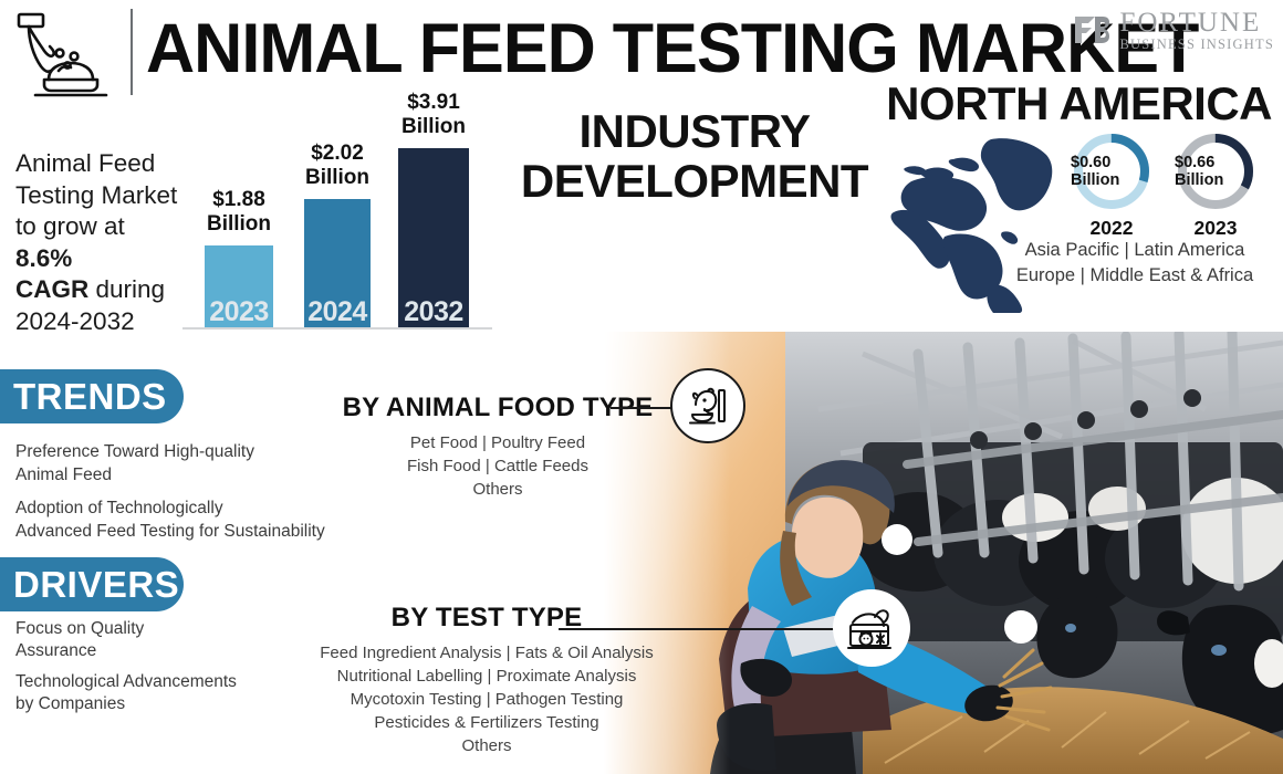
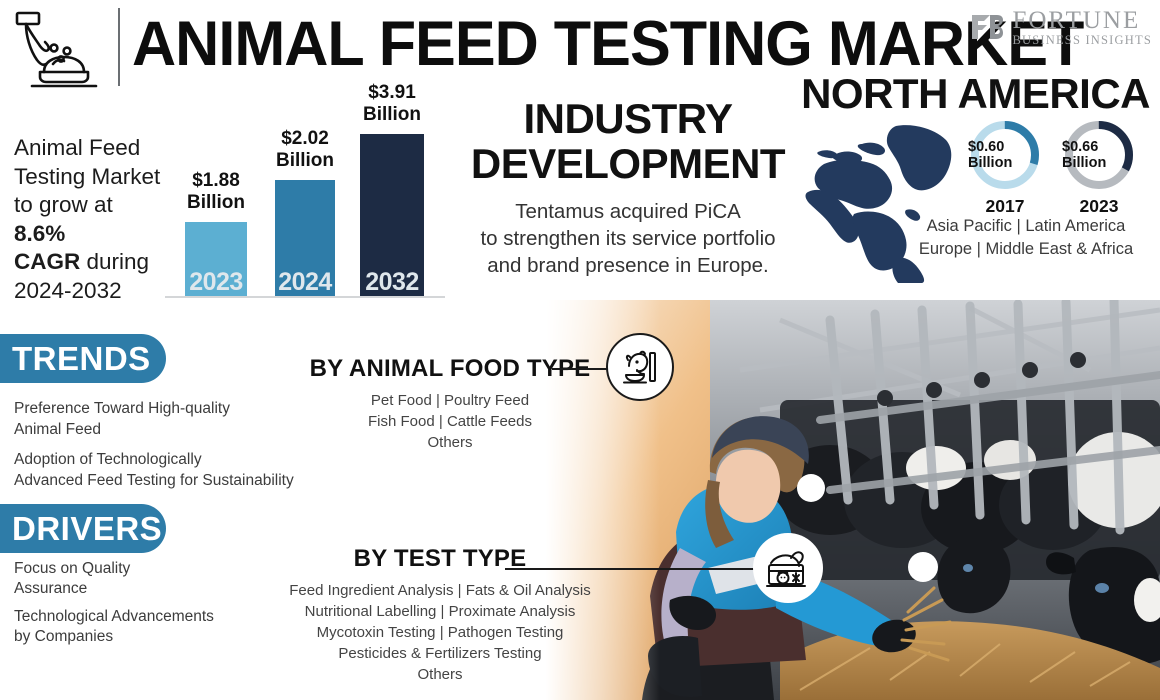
  ANIMAL FEED TESTING MAR
  FORTUNE
  BUSINESS INSIGHTS
  Animal Feed
  Testing Market
  to grow at
  8.6%
  CAGR during
  2024-2032
  $1.88
  Billion
  2023
  $2.02
  Billion
  2024
  $3.91
  Billion
  2032
  INDUSTRY DEVELOPMENT
+ Tentamus acquired PiCA
+ to strengthen its service portfolio
+ and brand presence in Europe.
  NORTH AMERICA
  $0.60 Billion
- 2022
+ 2017
  $0.66 Billion
  2023
  Asia Pacific | Latin America
  Europe | Middle East & Africa
  TRENDS
  Preference Toward High-quality
  Animal Feed
  Adoption of Technologically
  Advanced Feed Testing for Sustainability
  DRIVERS
  Focus on Quality
  Assurance
  Technological Advancements
  by Companies
  BY ANIMAL FOOD TY
  Pet Food | Poultry Feed
  Fish Food | Cattle Feeds
  Others
  BY TEST TYPE
  Feed Ingredient Analysis | Fats & Oil Analysis
  Nutritional Labelling | Proximate Analysis
  Mycotoxin Testing | Pathogen Testing
  Pesticides & Fertilizers Testing
  Others
